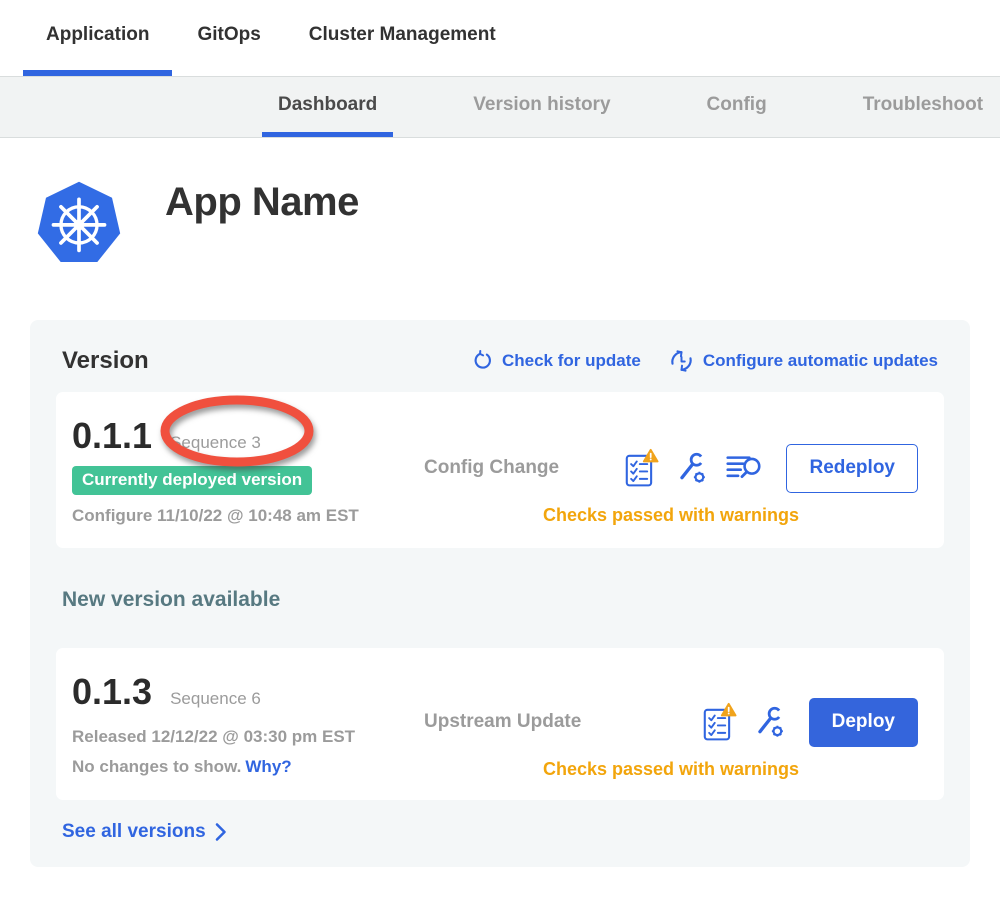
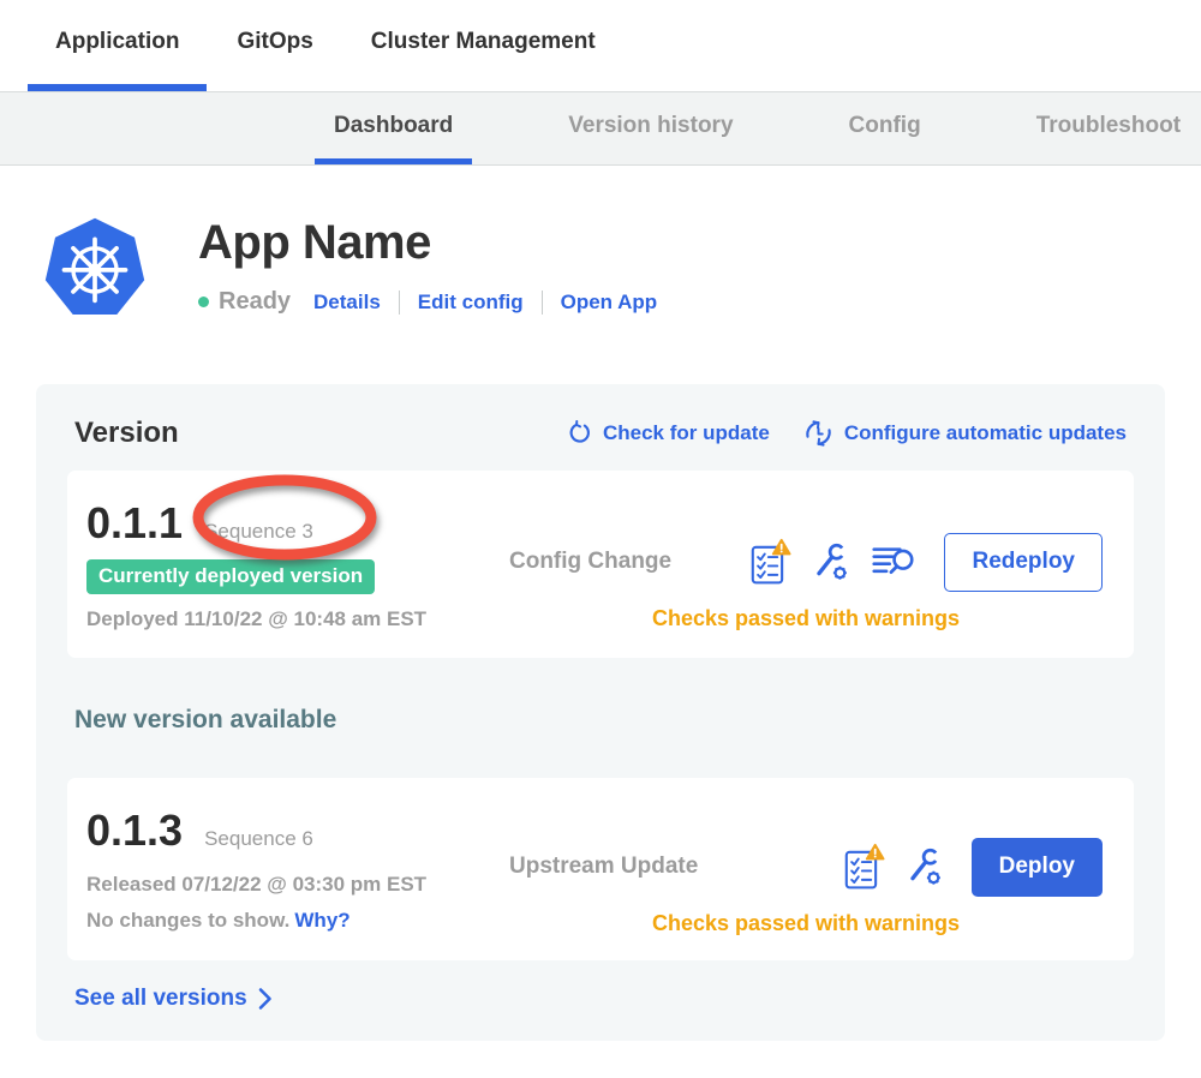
  Application
  GitOps
  Cluster Management
  Dashboard
  Version history
  Config
  Troubleshoot
  App Name
+ Ready
+ Details
+ Edit config
+ Open App
  Version
  Check for update
  Configure automatic updates
  0.1.1
  equence 3
  Currently deployed version
- Configure 11/10/22 @ 10:48 am EST
+ Deployed 11/10/22 @ 10:48 am EST
  Config Change
  Redeploy
  Checks passed with warnings
  New version available
  0.1.3
  Sequence 6
- Released 12/12/22 @ 03:30 pm EST
+ Released 07/12/22 @ 03:30 pm EST
  No changes to show. Why?
  Upstream Update
  Deploy
  Checks passed with warnings
  See all versions
